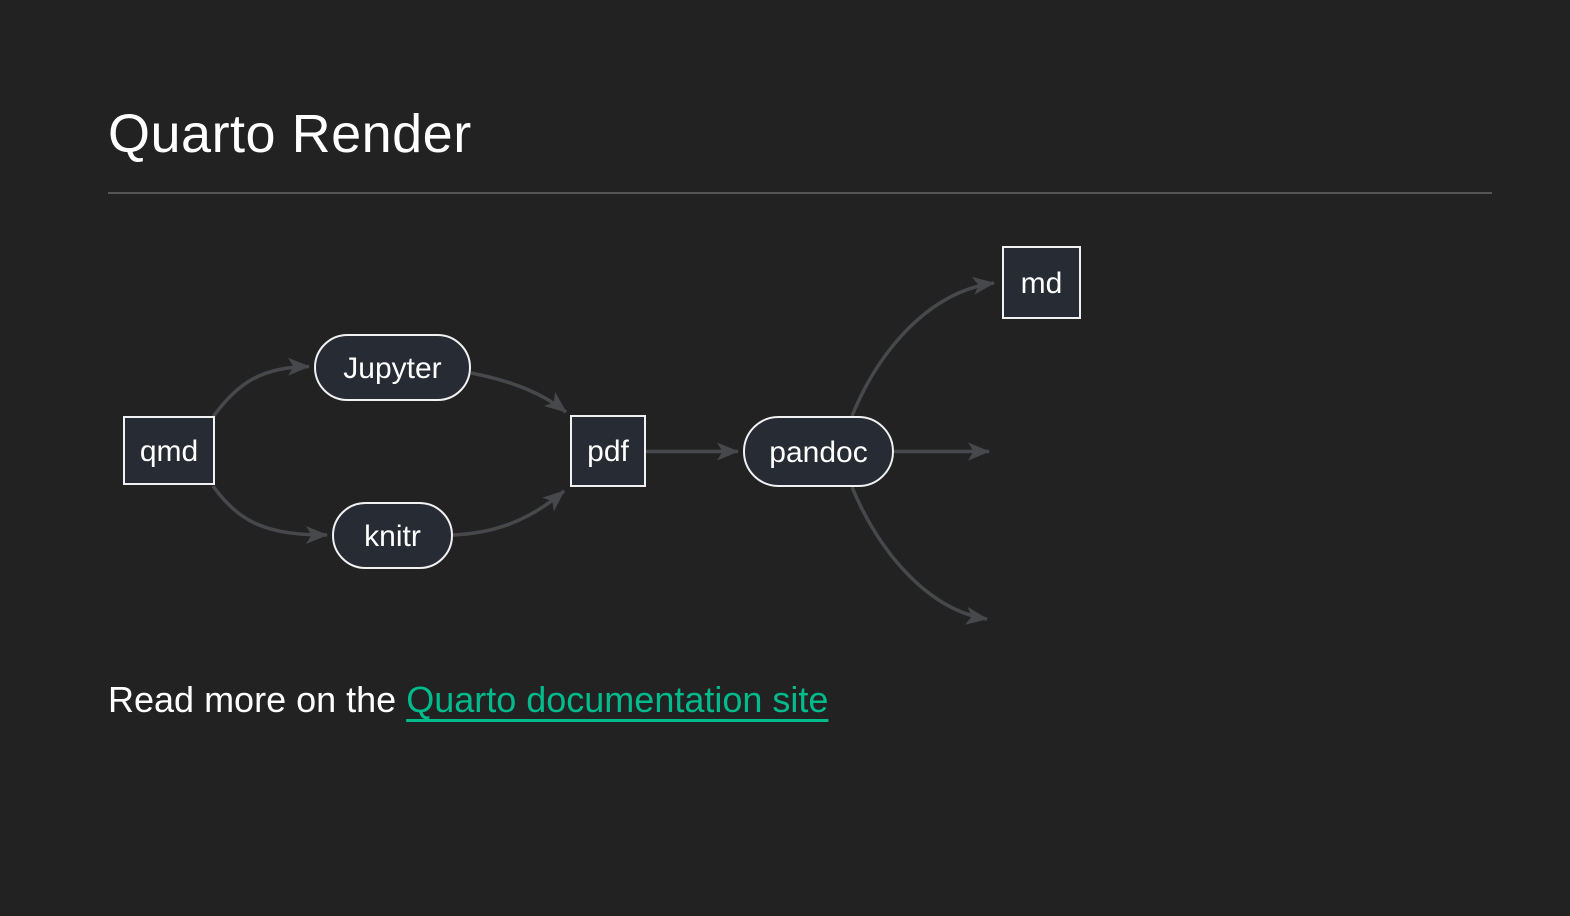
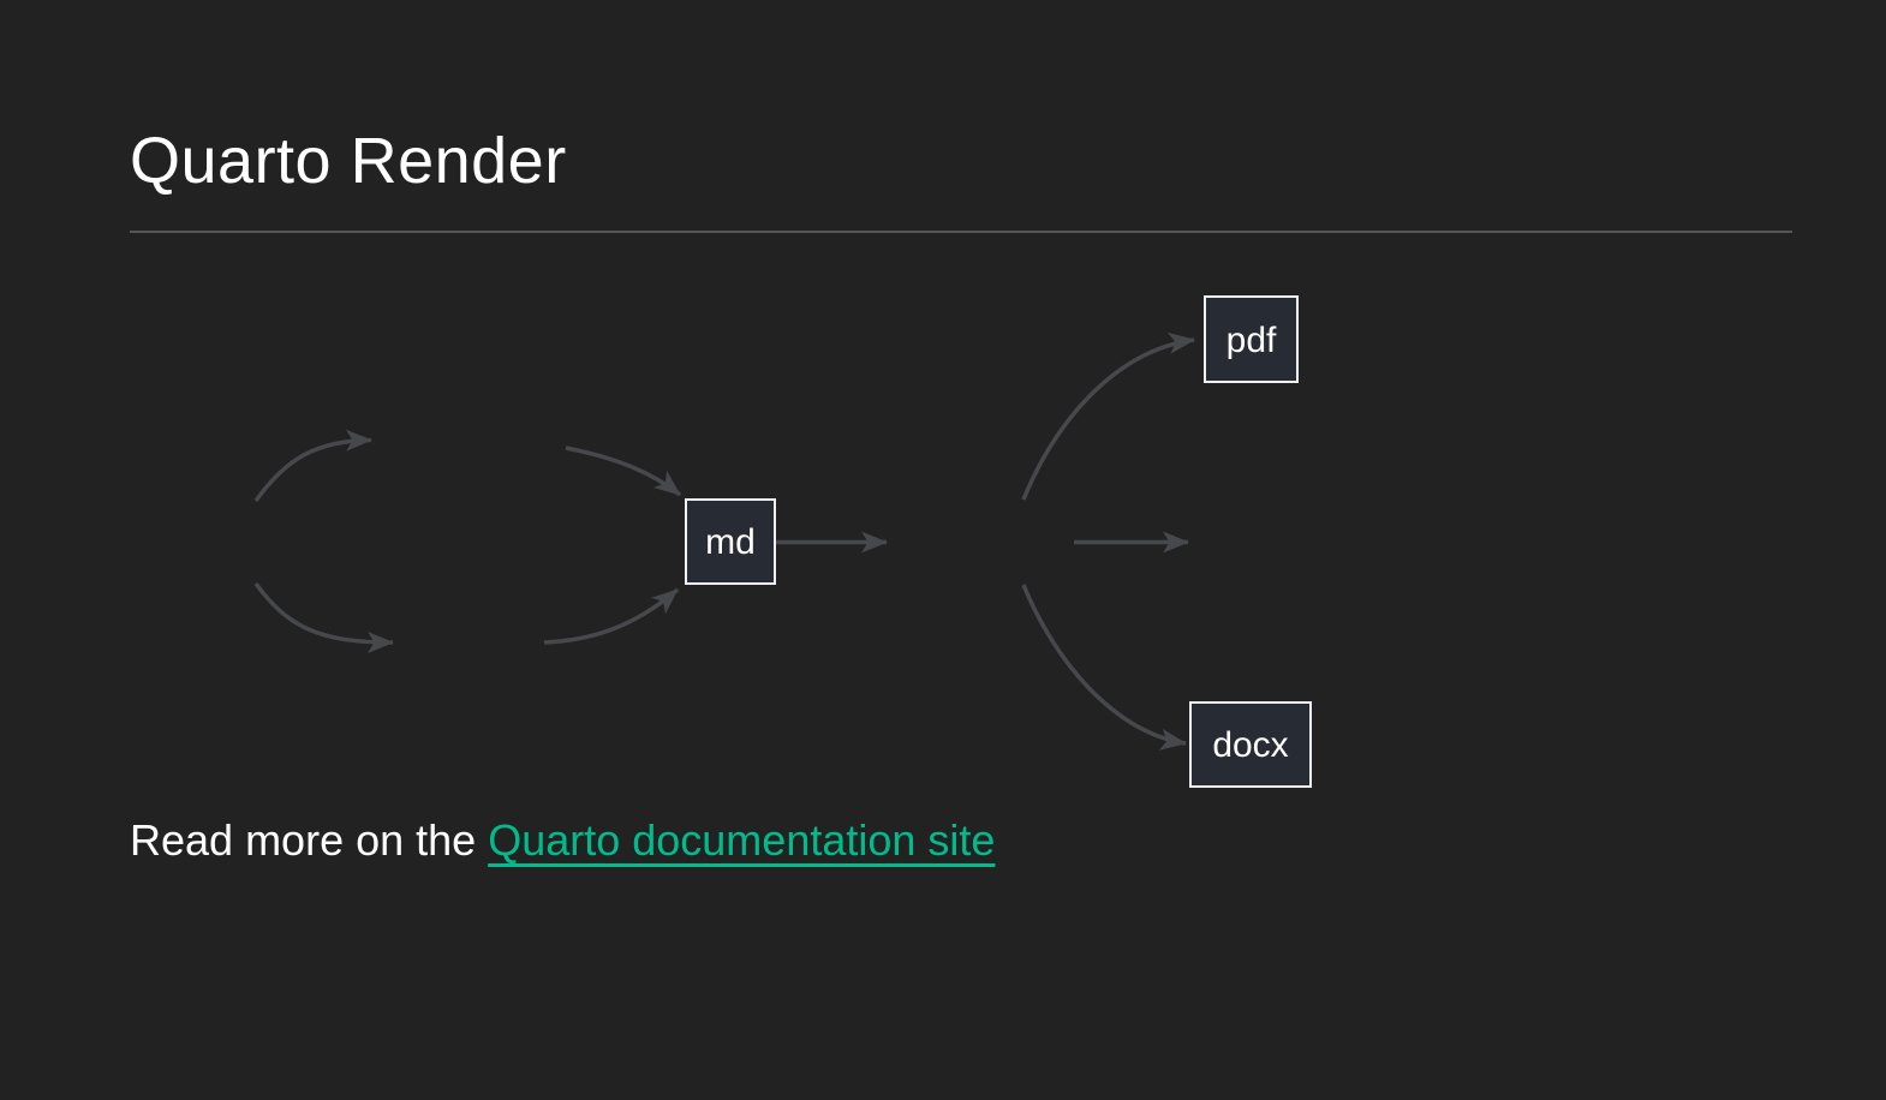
  Quarto Render
- qmd
- Jupyter
- knitr
- pdf
+ md
- pandoc
- md
+ pdf
+ docx
  Read more on the Quarto documentation site
